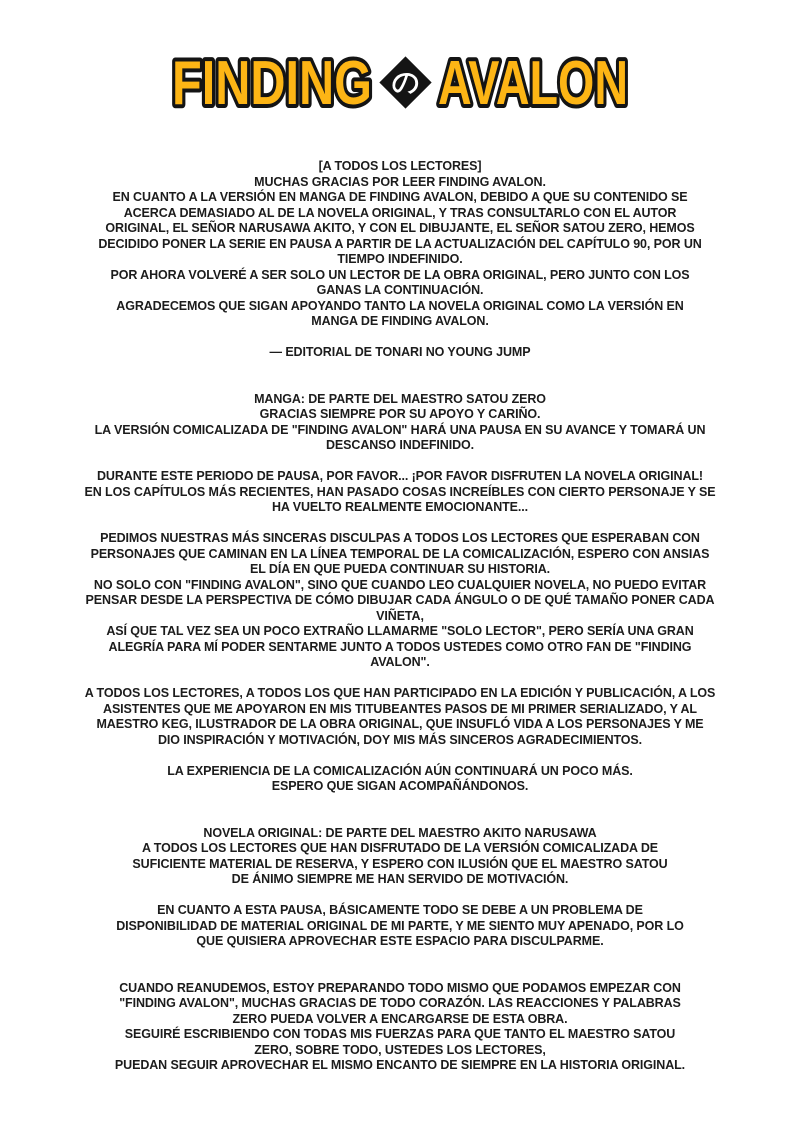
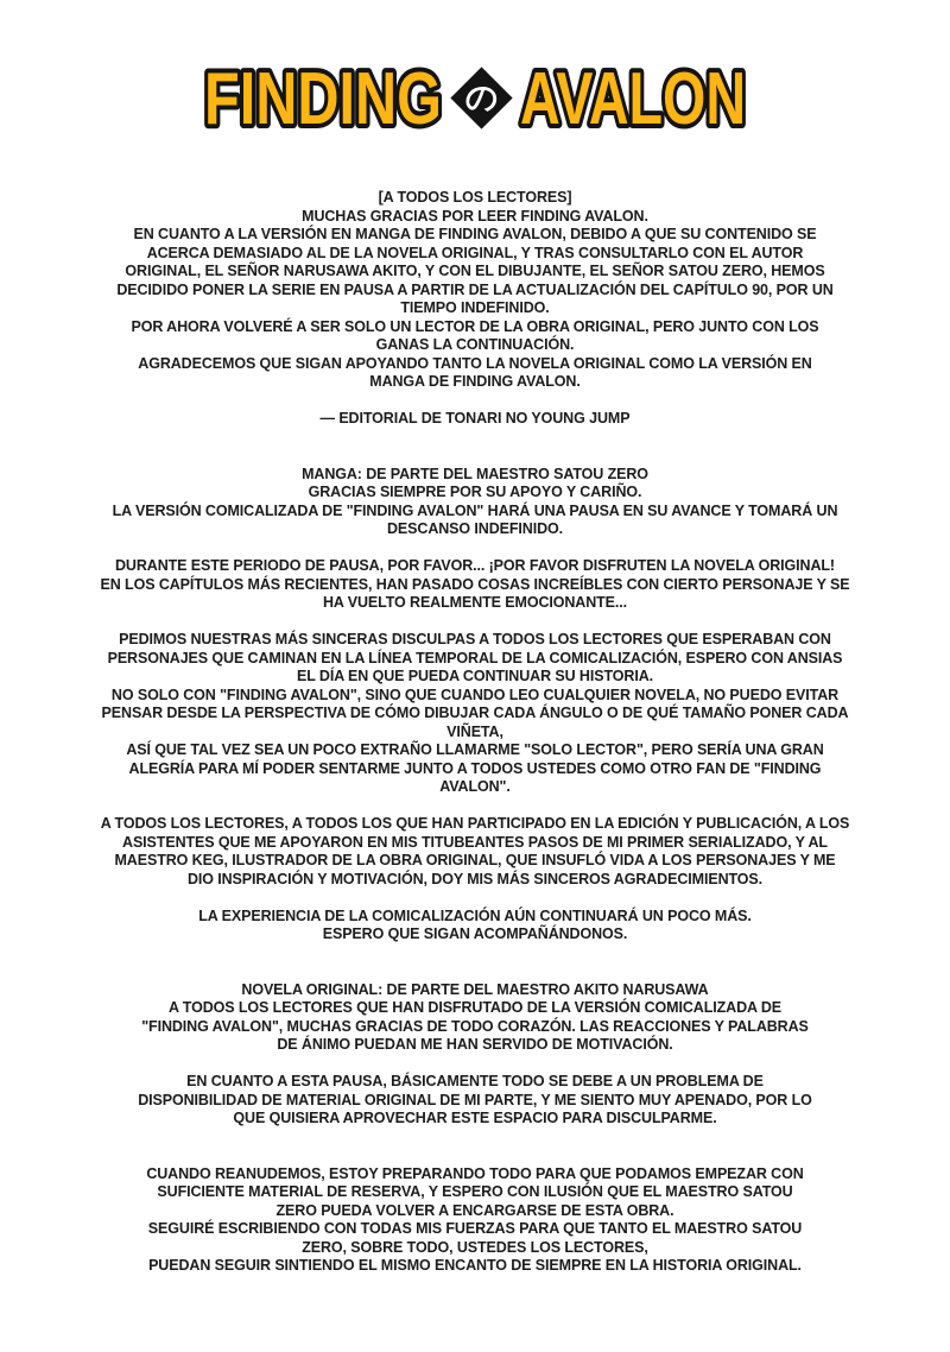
  FINDING
  AVALON
  [A TODOS LOS LECTORES]
  MUCHAS GRACIAS POR LEER FINDING AVALON.
  EN CUANTO A LA VERSIÓN EN MANGA DE FINDING AVALON, DEBIDO A QUE SU CONTENIDO SE
  ACERCA DEMASIADO AL DE LA NOVELA ORIGINAL, Y TRAS CONSULTARLO CON EL AUTOR
  ORIGINAL, EL SEÑOR NARUSAWA AKITO, Y CON EL DIBUJANTE, EL SEÑOR SATOU ZERO, HEMOS
  DECIDIDO PONER LA SERIE EN PAUSA A PARTIR DE LA ACTUALIZACIÓN DEL CAPÍTULO 90, POR UN
  TIEMPO INDEFINIDO.
  POR AHORA VOLVERÉ A SER SOLO UN LECTOR DE LA OBRA ORIGINAL, PERO JUNTO CON LOS
  GANAS LA CONTINUACIÓN.
  AGRADECEMOS QUE SIGAN APOYANDO TANTO LA NOVELA ORIGINAL COMO LA VERSIÓN EN
  MANGA DE FINDING AVALON.
  — EDITORIAL DE TONARI NO YOUNG JUMP
  MANGA: DE PARTE DEL MAESTRO SATOU ZERO
  GRACIAS SIEMPRE POR SU APOYO Y CARIÑO.
  LA VERSIÓN COMICALIZADA DE "FINDING AVALON" HARÁ UNA PAUSA EN SU AVANCE Y TOMARÁ UN
  DESCANSO INDEFINIDO.
  DURANTE ESTE PERIODO DE PAUSA, POR FAVOR... ¡POR FAVOR DISFRUTEN LA NOVELA ORIGINAL!
  EN LOS CAPÍTULOS MÁS RECIENTES, HAN PASADO COSAS INCREÍBLES CON CIERTO PERSONAJE Y SE
  HA VUELTO REALMENTE EMOCIONANTE...
  PEDIMOS NUESTRAS MÁS SINCERAS DISCULPAS A TODOS LOS LECTORES QUE ESPERABAN CON
  PERSONAJES QUE CAMINAN EN LA LÍNEA TEMPORAL DE LA COMICALIZACIÓN, ESPERO CON ANSIAS
  EL DÍA EN QUE PUEDA CONTINUAR SU HISTORIA.
  NO SOLO CON "FINDING AVALON", SINO QUE CUANDO LEO CUALQUIER NOVELA, NO PUEDO EVITAR
  PENSAR DESDE LA PERSPECTIVA DE CÓMO DIBUJAR CADA ÁNGULO O DE QUÉ TAMAÑO PONER CADA
  VIÑETA,
  ASÍ QUE TAL VEZ SEA UN POCO EXTRAÑO LLAMARME "SOLO LECTOR", PERO SERÍA UNA GRAN
  ALEGRÍA PARA MÍ PODER SENTARME JUNTO A TODOS USTEDES COMO OTRO FAN DE "FINDING
  AVALON".
  A TODOS LOS LECTORES, A TODOS LOS QUE HAN PARTICIPADO EN LA EDICIÓN Y PUBLICACIÓN, A LOS
  ASISTENTES QUE ME APOYARON EN MIS TITUBEANTES PASOS DE MI PRIMER SERIALIZADO, Y AL
  MAESTRO KEG, ILUSTRADOR DE LA OBRA ORIGINAL, QUE INSUFLÓ VIDA A LOS PERSONAJES Y ME
  DIO INSPIRACIÓN Y MOTIVACIÓN, DOY MIS MÁS SINCEROS AGRADECIMIENTOS.
  LA EXPERIENCIA DE LA COMICALIZACIÓN AÚN CONTINUARÁ UN POCO MÁS.
  ESPERO QUE SIGAN ACOMPAÑÁNDONOS.
  NOVELA ORIGINAL: DE PARTE DEL MAESTRO AKITO NARUSAWA
  A TODOS LOS LECTORES QUE HAN DISFRUTADO DE LA VERSIÓN COMICALIZADA DE
- SUFICIENTE MATERIAL DE RESERVA, Y ESPERO CON ILUSIÓN QUE EL MAESTRO SATOU
+ "FINDING AVALON", MUCHAS GRACIAS DE TODO CORAZÓN. LAS REACCIONES Y PALABRAS
- DE ÁNIMO SIEMPRE ME HAN SERVIDO DE MOTIVACIÓN.
+ DE ÁNIMO PUEDAN ME HAN SERVIDO DE MOTIVACIÓN.
  EN CUANTO A ESTA PAUSA, BÁSICAMENTE TODO SE DEBE A UN PROBLEMA DE
  DISPONIBILIDAD DE MATERIAL ORIGINAL DE MI PARTE, Y ME SIENTO MUY APENADO, POR LO
  QUE QUISIERA APROVECHAR ESTE ESPACIO PARA DISCULPARME.
- CUANDO REANUDEMOS, ESTOY PREPARANDO TODO MISMO QUE PODAMOS EMPEZAR CON
+ CUANDO REANUDEMOS, ESTOY PREPARANDO TODO PARA QUE PODAMOS EMPEZAR CON
- "FINDING AVALON", MUCHAS GRACIAS DE TODO CORAZÓN. LAS REACCIONES Y PALABRAS
+ SUFICIENTE MATERIAL DE RESERVA, Y ESPERO CON ILUSIÓN QUE EL MAESTRO SATOU
  ZERO PUEDA VOLVER A ENCARGARSE DE ESTA OBRA.
  SEGUIRÉ ESCRIBIENDO CON TODAS MIS FUERZAS PARA QUE TANTO EL MAESTRO SATOU
  ZERO, SOBRE TODO, USTEDES LOS LECTORES,
- PUEDAN SEGUIR APROVECHAR EL MISMO ENCANTO DE SIEMPRE EN LA HISTORIA ORIGINAL.
+ PUEDAN SEGUIR SINTIENDO EL MISMO ENCANTO DE SIEMPRE EN LA HISTORIA ORIGINAL.
